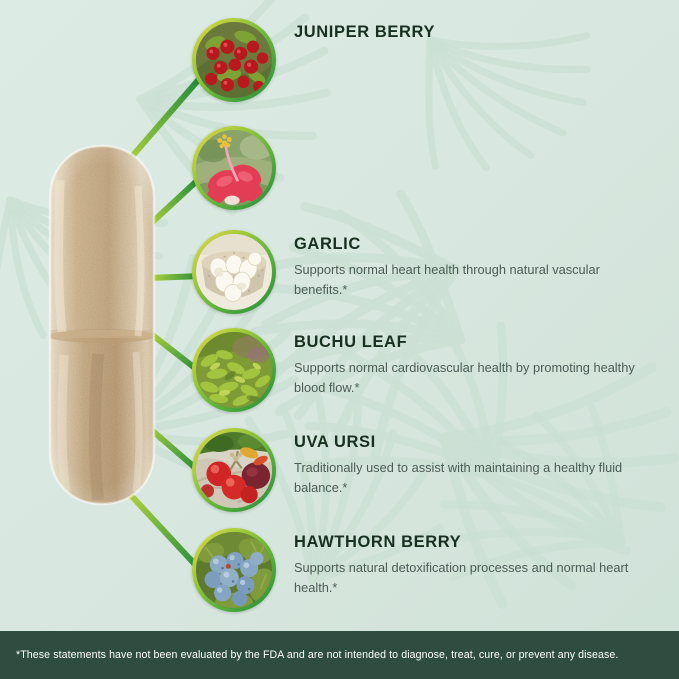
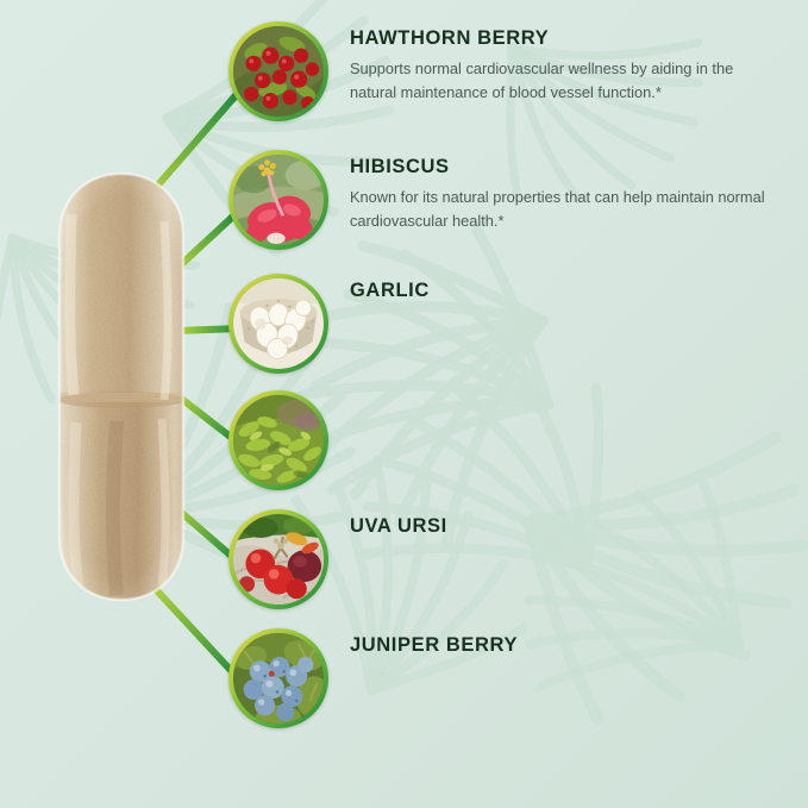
- JUNIPER BERRY
+ HAWTHORN BERRY
+ Supports normal cardiovascular wellness by aiding in the natural maintenance of blood vessel function.*
+ HIBISCUS
+ Known for its natural properties that can help maintain normal cardiovascular health.*
  GARLIC
- Supports normal heart health through natural vascular benefits.*
- BUCHU LEAF
- Supports normal cardiovascular health by promoting healthy blood flow.*
  UVA URSI
- Traditionally used to assist with maintaining a healthy fluid balance.*
- HAWTHORN BERRY
+ JUNIPER BERRY
- Supports natural detoxification processes and normal heart health.*
- *These statements have not been evaluated by the FDA and are not intended to diagnose, treat, cure, or prevent any disease.
